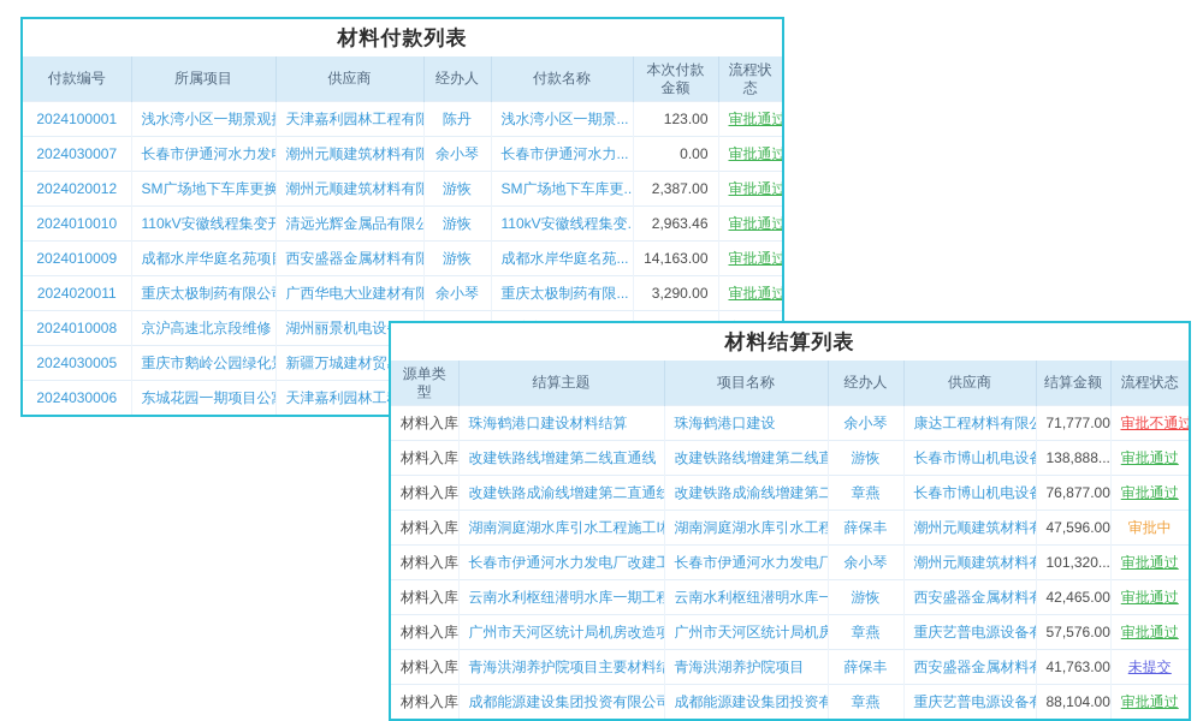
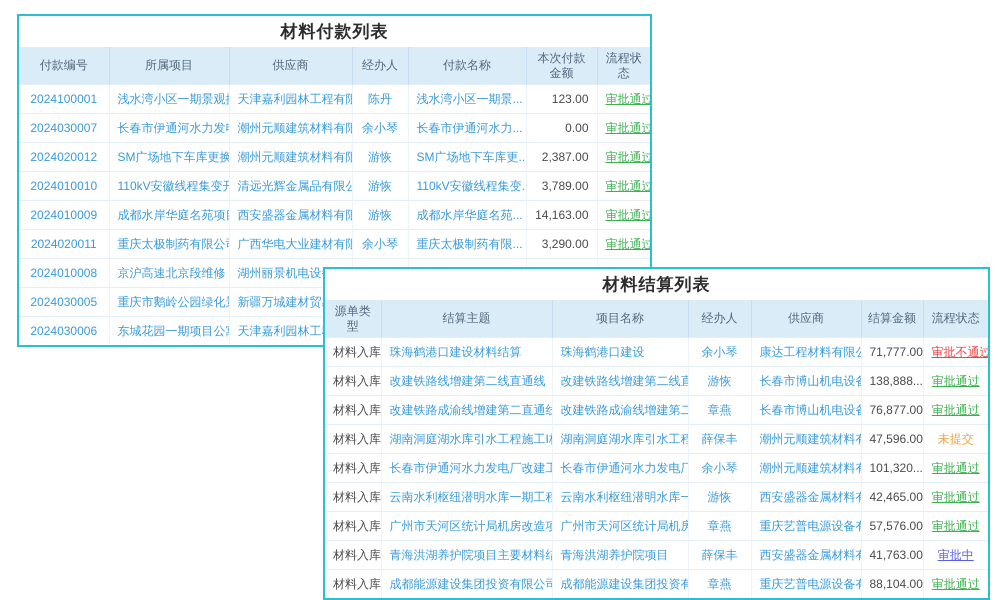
  材料付款列表
  付款编号	所属项目	供应商	经办人	付款名称	本次付款金额	流程状态
  2024100001	浅水湾小区一期景观	天津嘉利园林工程有限	陈丹	浅水湾小区一期景...	123.00	审批通过
  2024030007	长春市伊通河水力发	潮州元顺建筑材料有限	余小琴	长春市伊通河水力...	0.00	审批通过
  2024020012	SM广场地下车库更换	潮州元顺建筑材料有限	游恢	SM广场地下车库更..	2,387.00	审批通过
- 2024010010	110kV安徽线程集变开	清远光辉金属品有限公	游恢	110kV安徽线程集变.	2,963.46	审批通过
+ 2024010010	110kV安徽线程集变开	清远光辉金属品有限公	游恢	110kV安徽线程集变.	3,789.00	审批通过
  2024010009	成都水岸华庭名苑项	西安盛器金属材料有限	游恢	成都水岸华庭名苑...	14,163.00	审批通过
  2024020011	重庆太极制药有限公	广西华电大业建材有限	余小琴	重庆太极制药有限...	3,290.00	审批通过
  2024030005	重庆市鹅岭公园绿化	新疆万城建材贸
  2024030006	东城花园一期项目公	天津嘉利园林工
  材料结算列表
  源单类型	结算主题	项目名称	经办人	供应商	结算金额	流程状态
  材料入库	珠海鹤港口建设材料结算	珠海鹤港口建设	余小琴	康达工程材料有限	71,777.00	审批不通过
  材料入库	改建铁路线增建第二线直通线（	改建铁路线增建第二线直	游恢	长春市博山机电设	138,888...	审批通过
  材料入库	改建铁路成渝线增建第二直通线	改建铁路成渝线增建第二	章燕	长春市博山机电设	76,877.00	审批通过
- 材料入库	湖南洞庭湖水库引水工程施工I	湖南洞庭湖水库引水工程	薛保丰	潮州元顺建筑材料	47,596.00	审批中
+ 材料入库	湖南洞庭湖水库引水工程施工I	湖南洞庭湖水库引水工程	薛保丰	潮州元顺建筑材料	47,596.00	未提交
  材料入库	长春市伊通河水力发电厂改建工	长春市伊通河水力发电厂	余小琴	潮州元顺建筑材料	101,320...	审批通过
  材料入库	云南水利枢纽潜明水库一期工程	云南水利枢纽潜明水库一	游恢	西安盛器金属材料	42,465.00	审批通过
  材料入库	广州市天河区统计局机房改造项	广州市天河区统计局机房	章燕	重庆艺普电源设备	57,576.00	审批通过
- 材料入库	青海洪湖养护院项目主要材料结	青海洪湖养护院项目	薛保丰	西安盛器金属材料	41,763.00	未提交
+ 材料入库	青海洪湖养护院项目主要材料结	青海洪湖养护院项目	薛保丰	西安盛器金属材料	41,763.00	审批中
  材料入库	成都能源建设集团投资有限公司	成都能源建设集团投资有	章燕	重庆艺普电源设备	88,104.00	审批通过
